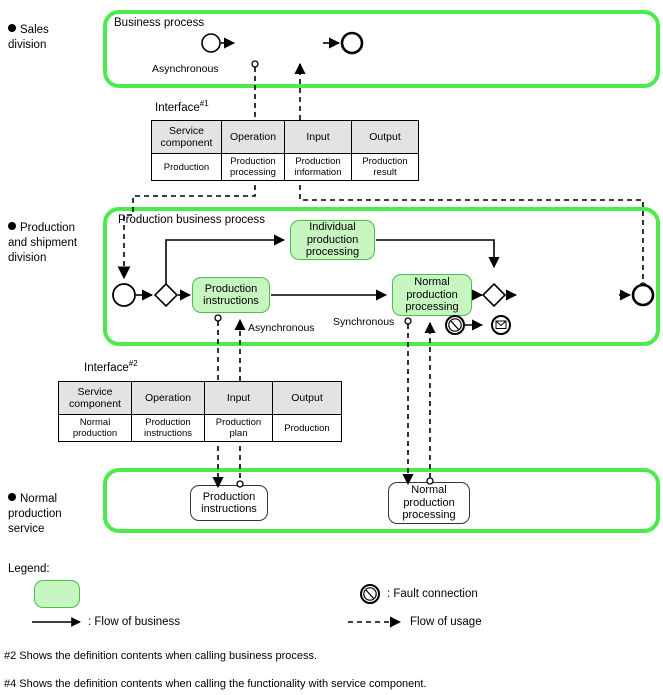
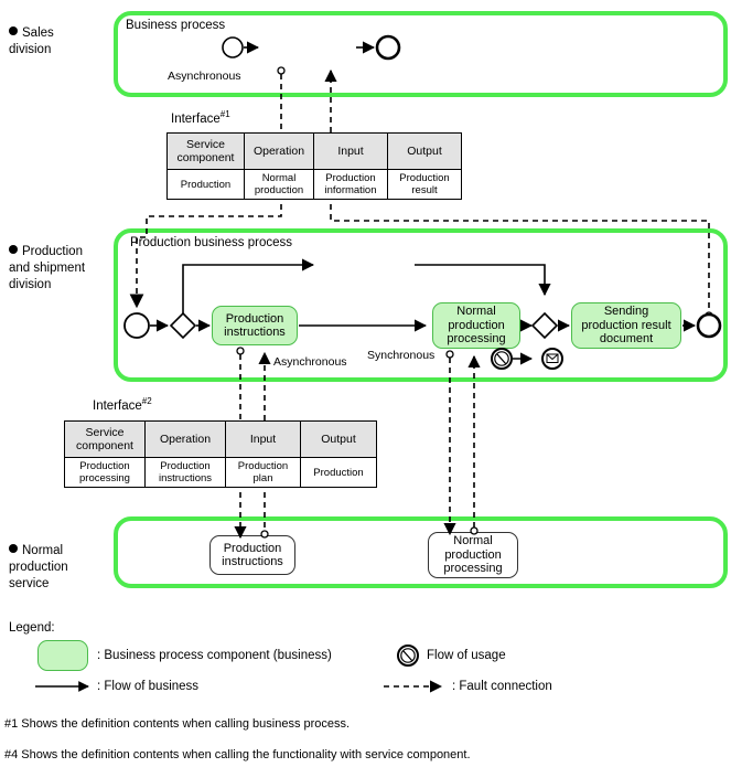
  Sales
  division
  Production
  and shipment
  division
  Normal
  production
  service
  Business process
  Asynchronous
  Interface#1
  Service component	Operation	Input	Output
- Production	Production processing	Production information	Production result
+ Production	Normal production	Production information	Production result
  Production business process
- Individual production processing
  Production instructions
  Normal production processing
+ Sending production result document
  Asynchronous
  Synchronous
  Interface#2
  Service component	Operation	Input	Output
- Normal production	Production instructions	Production plan	Production
+ Production processing	Production instructions	Production plan	Production
  Production instructions
  Normal production processing
  Legend:
+ : Business process component (business)
- : Fault connection
+ Flow of usage
  : Flow of business
- Flow of usage
+ : Fault connection
- #2 Shows the definition contents when calling business process.
+ #1 Shows the definition contents when calling business process.
  #4 Shows the definition contents when calling the functionality with service component.
